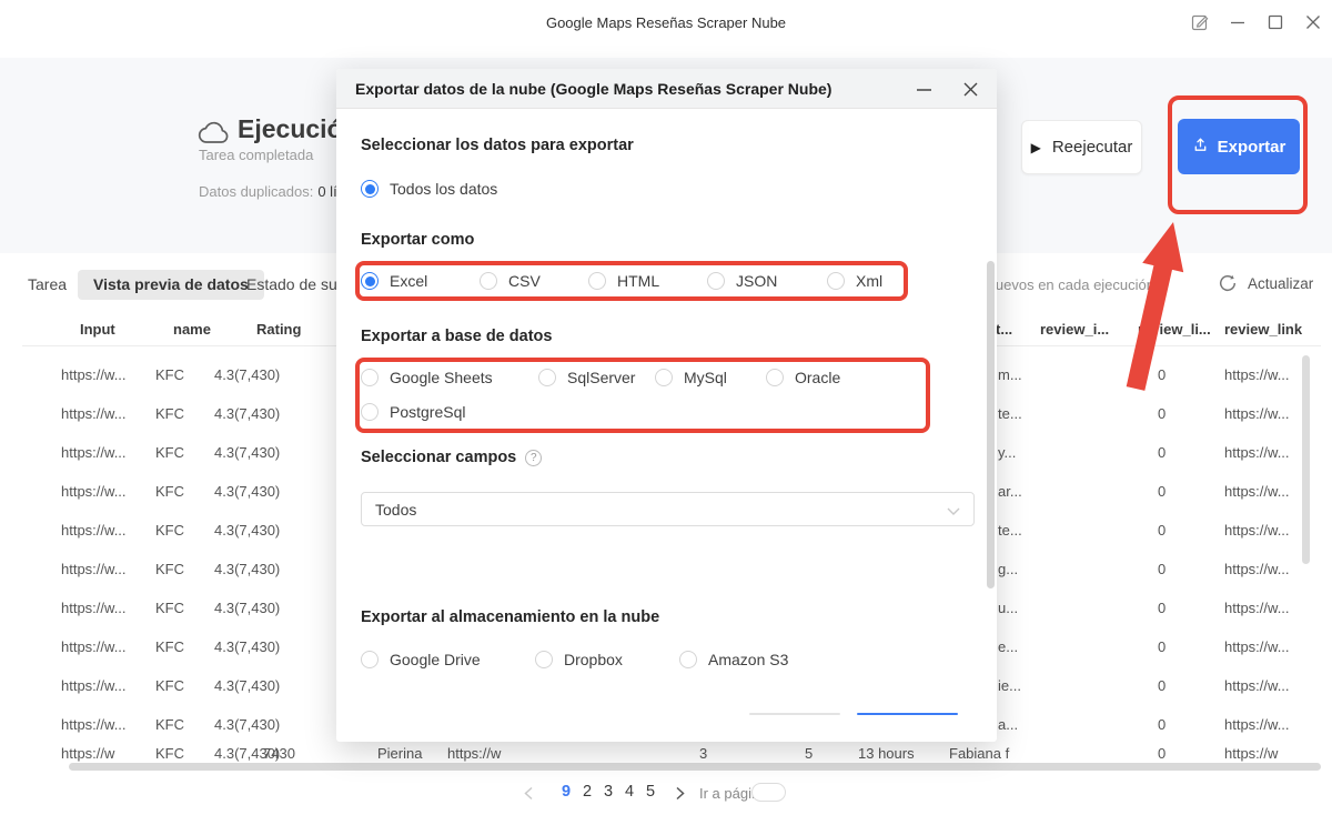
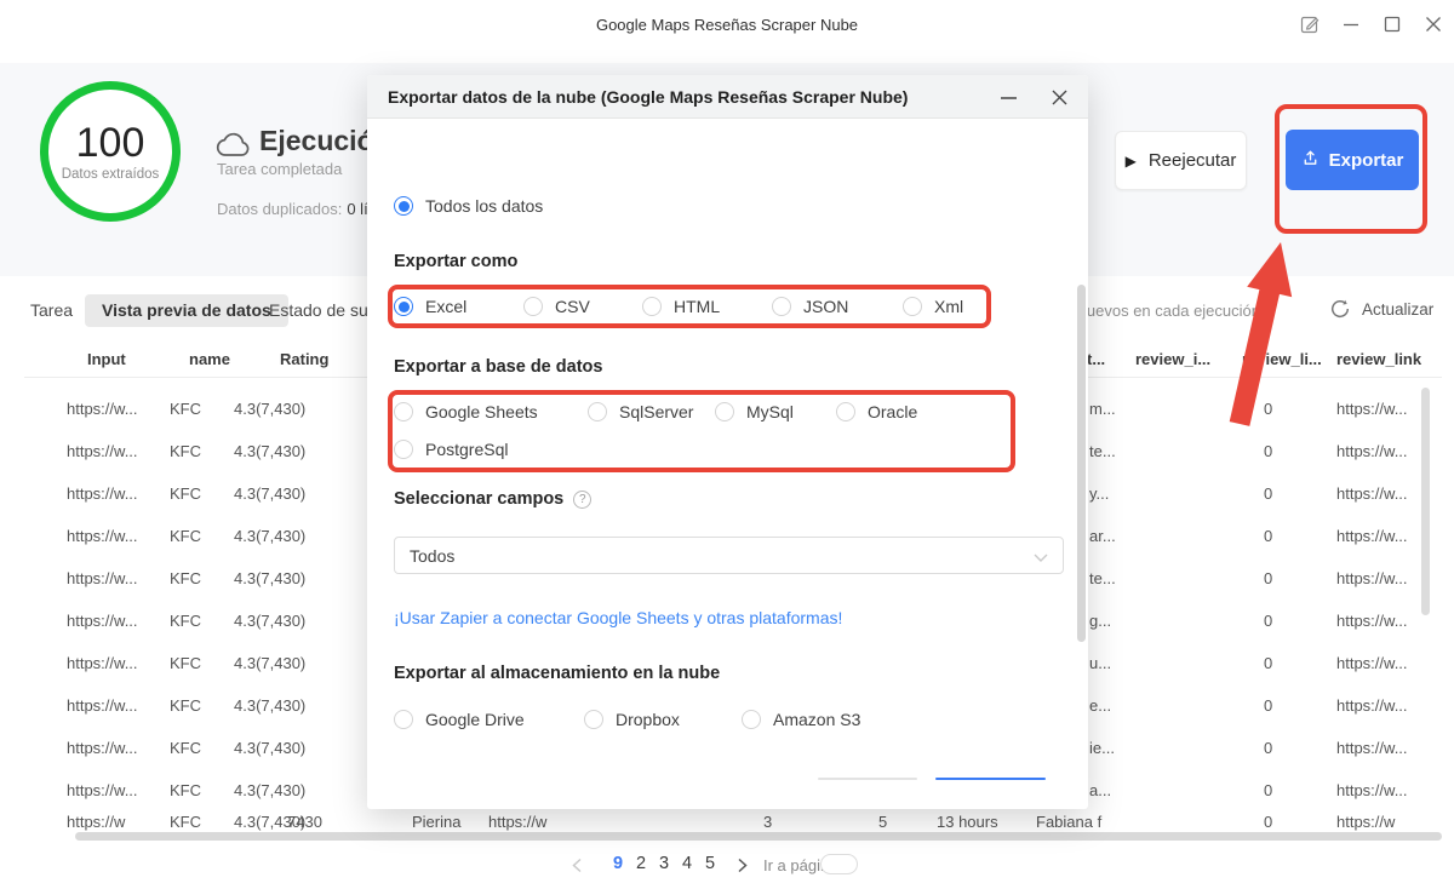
  Google Maps Reseñas Scraper Nube
+ 100
+ Datos extraídos
  Ejecució
  Tarea completada
  Datos duplicados: 0 lí
  ▶
  Reejecutar
  Exportar
  Tarea
  Vista previa de datos
  Estado de su
  uevos en cada ejecució
  Actualizar
  Input
  name
  Rating
  t...
  review_i...
  iew_li...
  review_link
  https://w...
  KFC
  4.3(7,430)
  m...
  0
  https://w...
  https://w...
  KFC
  4.3(7,430)
  te...
  0
  https://w...
  https://w...
  KFC
  4.3(7,430)
  y...
  0
  https://w...
  https://w...
  KFC
  4.3(7,430)
  ar...
  0
  https://w...
  https://w...
  KFC
  4.3(7,430)
  te...
  0
  https://w...
  https://w...
  KFC
  4.3(7,430)
  g...
  0
  https://w...
  https://w...
  KFC
  4.3(7,430)
  u...
  0
  https://w...
  https://w...
  KFC
  4.3(7,430)
  e...
  0
  https://w...
  https://w...
  KFC
  4.3(7,430)
  ie...
  0
  https://w...
  https://w...
  KFC
  4.3(7,430)
  a...
  0
  https://w...
  https://w
  KFC
  4.3(7,430)
  7430
  Pierina
  https://w
  3
  5
  13 hours
  Fabiana f
  0
  https://w
  9
  2
  3
  4
  5
  Ir a pági
  Exportar datos de la nube (Google Maps Reseñas Scraper Nube)
- Seleccionar los datos para exportar
  Todos los datos
  Exportar como
  Excel
  CSV
  HTML
  JSON
  Xml
  Exportar a base de datos
  Google Sheets
  SqlServer
  MySql
  Oracle
  PostgreSql
  Seleccionar campos ?
  Todos
+ ¡Usar Zapier a conectar Google Sheets y otras plataformas!
  Exportar al almacenamiento en la nube
  Google Drive
  Dropbox
  Amazon S3
